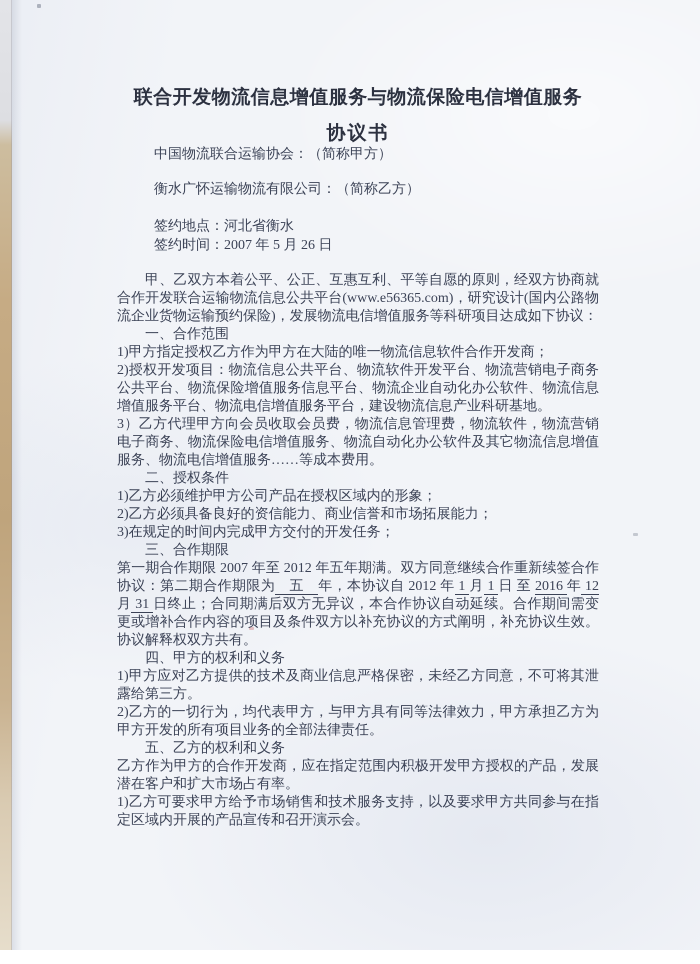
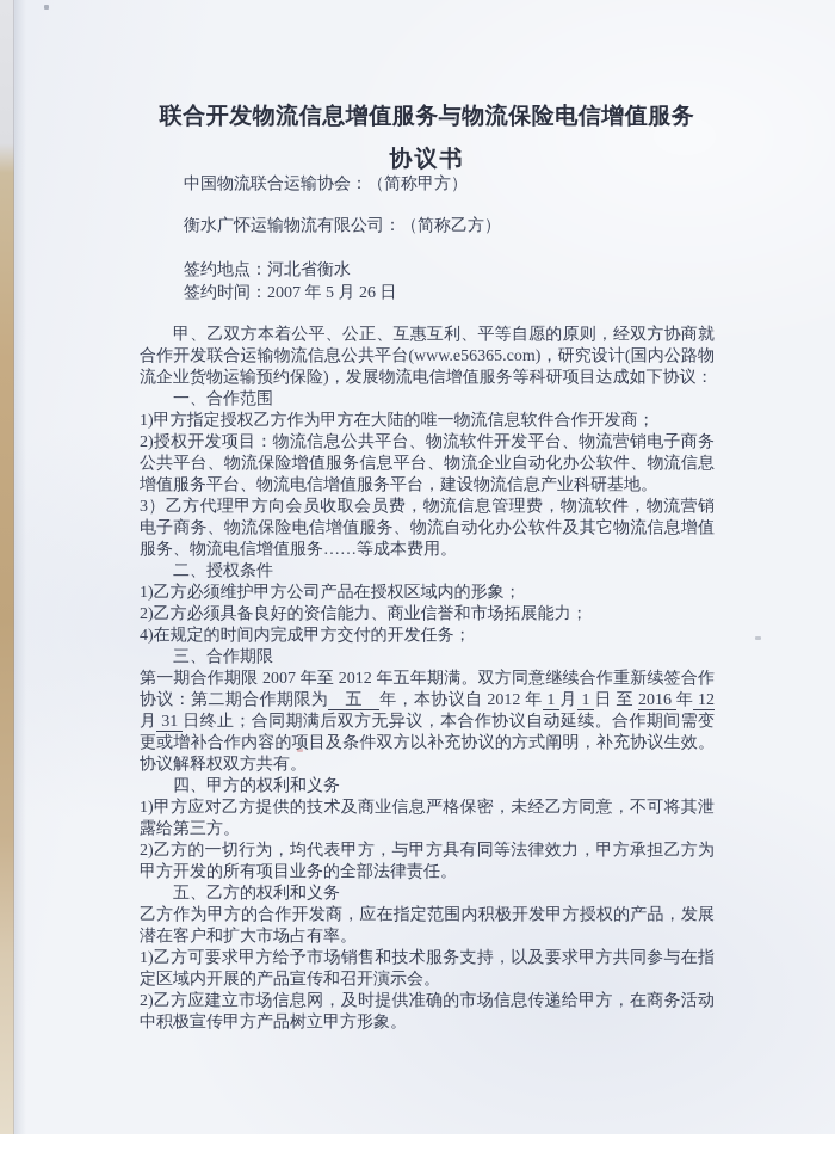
  联合开发物流信息增值服务与物流保险电信增值服务
  协议书
  中国物流联合运输协会：（简称甲方）
  衡水广怀运输物流有限公司：（简称乙方）
  签约地点：河北省衡水
  签约时间：2007 年 5 月 26 日
  甲、乙双方本着公平、公正、互惠互利、平等自愿的原则，经双方协商就合作开发联合运输物流信息公共平台(www.e56365.com)，研究设计(国内公路物流企业货物运输预约保险)，发展物流电信增值服务等科研项目达成如下协议：
  一、合作范围
  1)甲方指定授权乙方作为甲方在大陆的唯一物流信息软件合作开发商；
  2)授权开发项目：物流信息公共平台、物流软件开发平台、物流营销电子商务公共平台、物流保险增值服务信息平台、物流企业自动化办公软件、物流信息增值服务平台、物流电信增值服务平台，建设物流信息产业科研基地。
  3）乙方代理甲方向会员收取会员费，物流信息管理费，物流软件，物流营销电子商务、物流保险电信增值服务、物流自动化办公软件及其它物流信息增值服务、物流电信增值服务……等成本费用。
  二、授权条件
  1)乙方必须维护甲方公司产品在授权区域内的形象；
  2)乙方必须具备良好的资信能力、商业信誉和市场拓展能力；
- 3)在规定的时间内完成甲方交付的开发任务；
+ 4)在规定的时间内完成甲方交付的开发任务；
  三、合作期限
  第一期合作期限 2007 年至 2012 年五年期满。双方同意继续合作重新续签合作协议：第二期合作期限为 五 年，本协议自 2012 年 1 月 1 日 至 2016 年 12 月 31 日终止；合同期满后双方无异议，本合作协议自动延续。合作期间需变更或增补合作内容的项目及条件双方以补充协议的方式阐明，补充协议生效。协议解释权双方共有。
  四、甲方的权利和义务
  1)甲方应对乙方提供的技术及商业信息严格保密，未经乙方同意，不可将其泄露给第三方。
  2)乙方的一切行为，均代表甲方，与甲方具有同等法律效力，甲方承担乙方为甲方开发的所有项目业务的全部法律责任。
  五、乙方的权利和义务
  乙方作为甲方的合作开发商，应在指定范围内积极开发甲方授权的产品，发展潜在客户和扩大市场占有率。
  1)乙方可要求甲方给予市场销售和技术服务支持，以及要求甲方共同参与在指定区域内开展的产品宣传和召开演示会。
+ 2)乙方应建立市场信息网，及时提供准确的市场信息传递给甲方，在商务活动中积极宣传甲方产品树立甲方形象。
